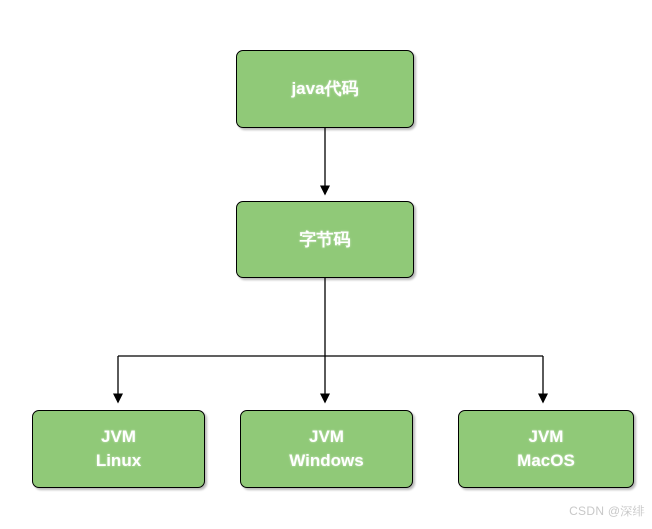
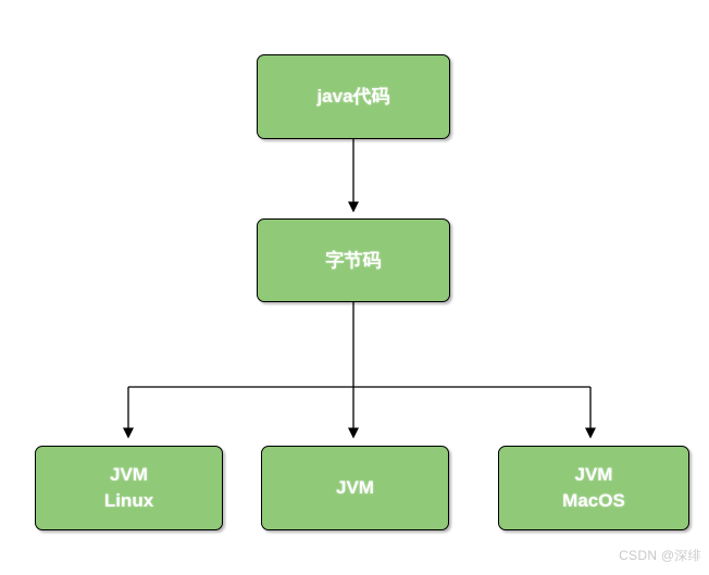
  java代码
  字节码
  JVM
  Linux
  JVM
- Windows
  JVM
  MacOS
  CSDN @深绯
